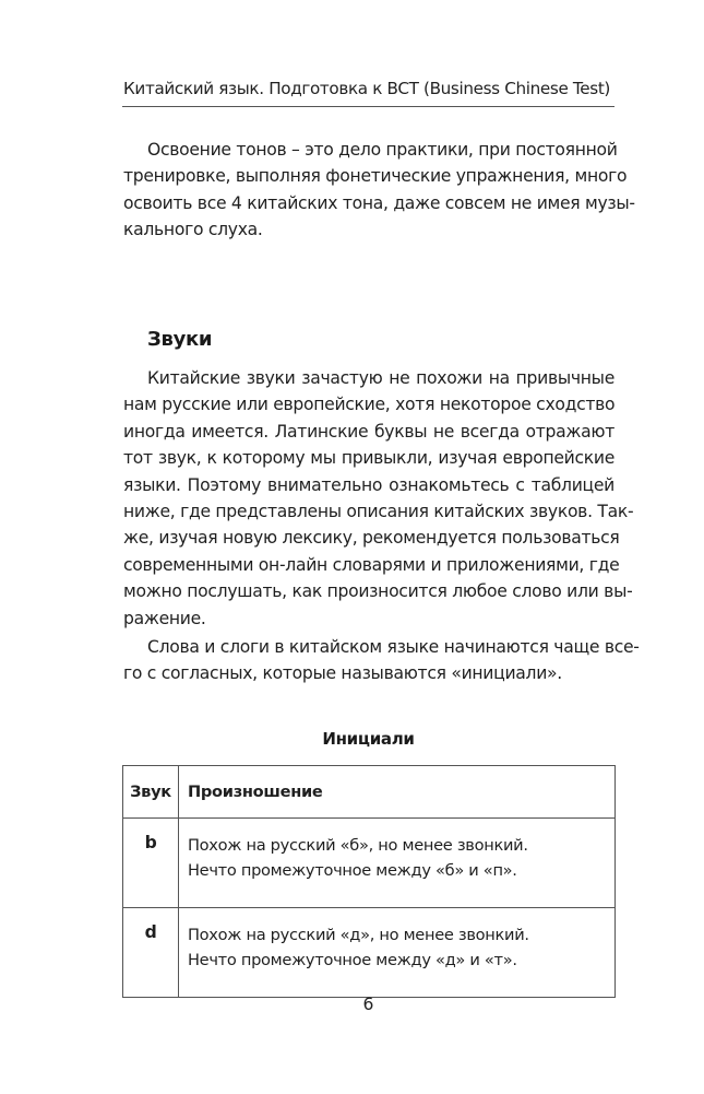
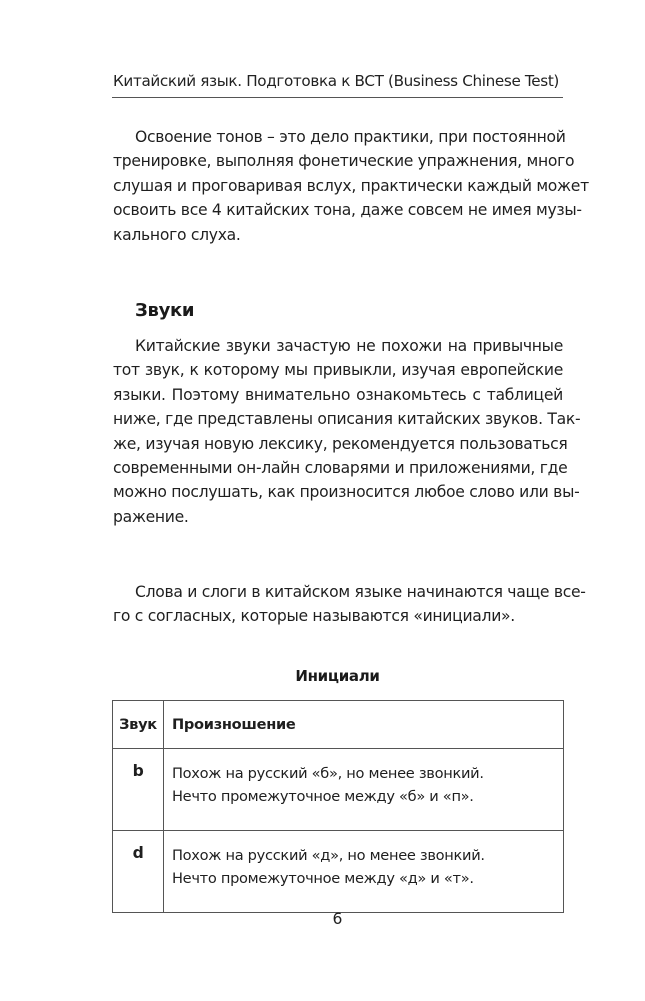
  Китайский язык. Подготовка к BCT (Business Chinese Test)
  Освоение тонов – это дело практики, при постоянной
  тренировке, выполняя фонетические упражнения, много
+ слушая и проговаривая вслух, практически каждый может
  освоить все 4 китайских тона, даже совсем не имея музы-
  кального слуха.
  Звуки
  Китайские звуки зачастую не похожи на привычные
- нам русские или европейские, хотя некоторое сходство
- иногда имеется. Латинские буквы не всегда отражают
  тот звук, к которому мы привыкли, изучая европейские
  языки. Поэтому внимательно ознакомьтесь с таблицей
  ниже, где представлены описания китайских звуков. Так-
  же, изучая новую лексику, рекомендуется пользоваться
  современными он-лайн словарями и приложениями, где
  можно послушать, как произносится любое слово или вы-
  ражение.
  Слова и слоги в китайском языке начинаются чаще все-
  го с согласных, которые называются «инициали».
  Инициали
  Звук	Произношение
  b	Похож на русский «б», но менее звонкий. Нечто промежуточное между «б» и «п».
  d	Похож на русский «д», но менее звонкий. Нечто промежуточное между «д» и «т».
  6
